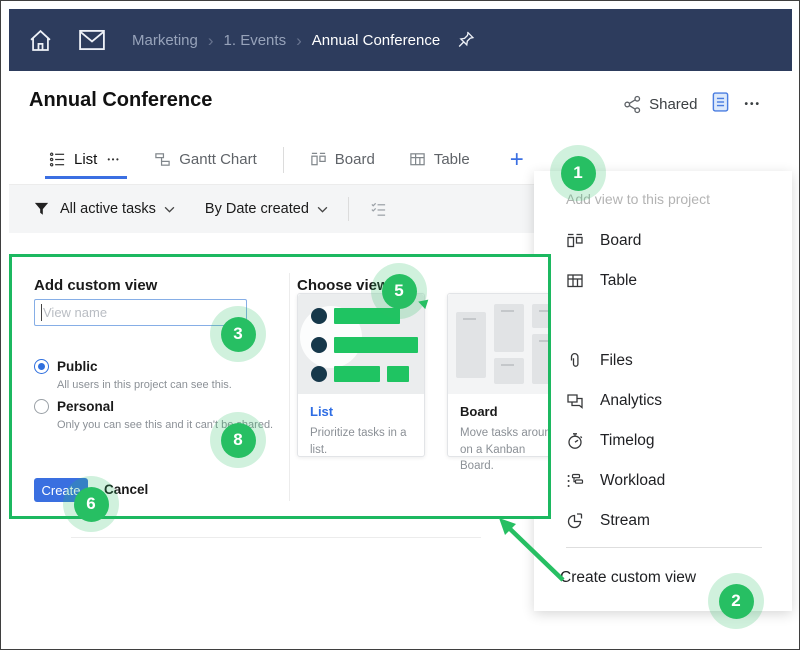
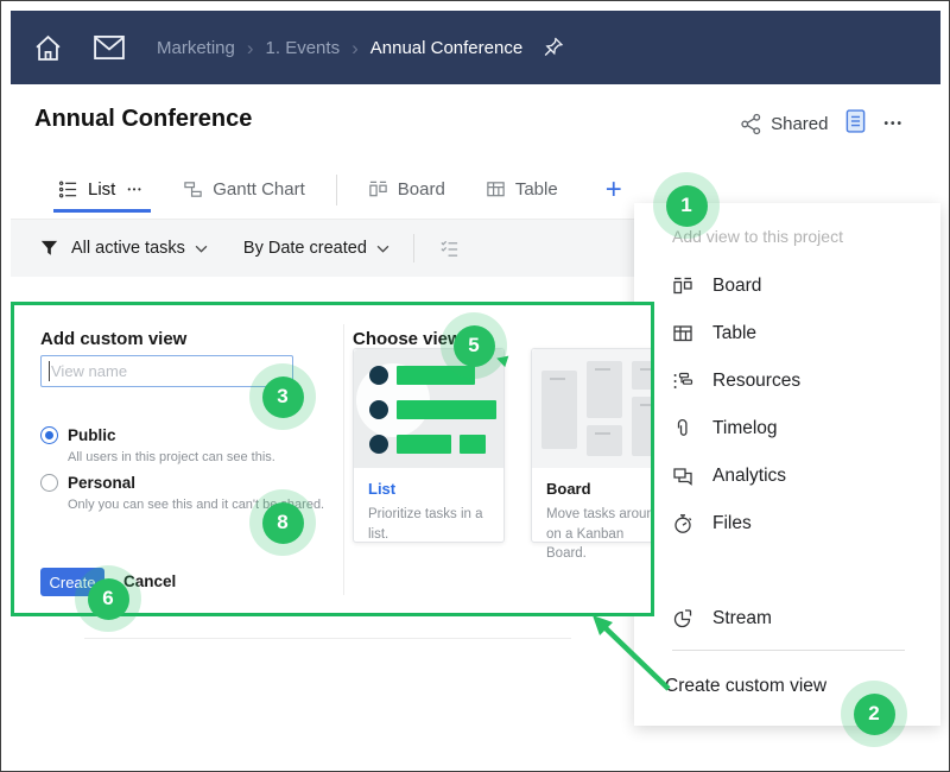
  Marketing
  ›
  1. Events
  ›
  Annual Conference
  Annual Conference
  Shared
  •••
  List
  •••
  Gantt Chart
  Board
  Table
  +
  All active tasks
  By Date created
  Add view to this project
  Board
  Table
+ Resources
- Files
+ Timelog
  Analytics
- Timelog
+ Files
- Workload
  Stream
  Create custom view
  Add custom view
  View name
  Public
  All users in this project can see this.
  Personal
  Only you can see this and it can't bared.
  Create
  Cancel
  Choose vie
  List
  Prioritize tasks in a list.
  Board
  Move tasks aroun on a Kanban Board.
  1
  2
  3
  8
  5
  6
